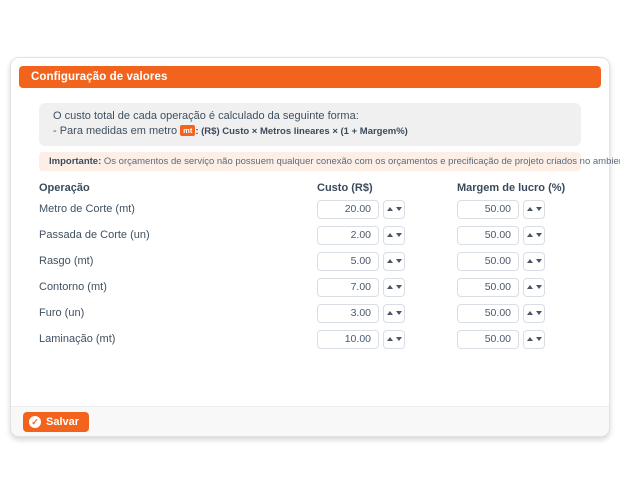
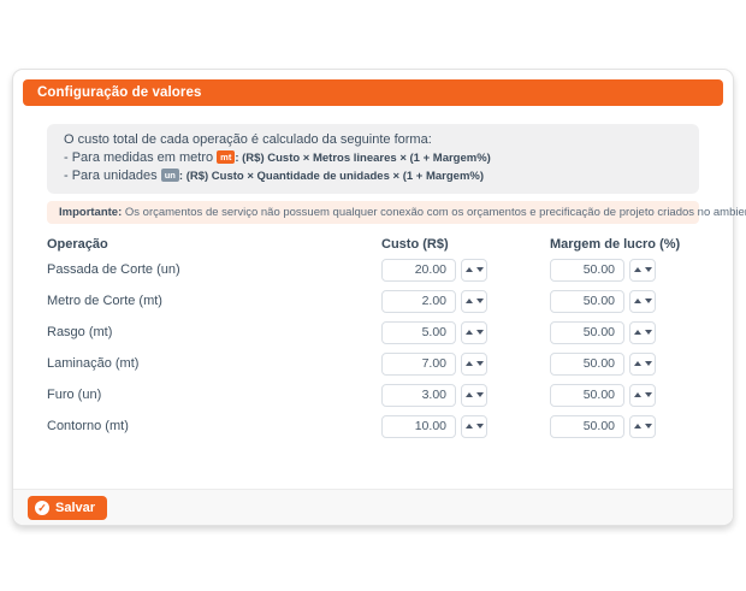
  Configuração de valores
  O custo total de cada operação é calculado da seguinte forma:
  - Para medidas em metro mt : (R$) Custo × Metros lineares × (1 + Margem%)
+ - Para unidades un : (R$) Custo × Quantidade de unidades × (1 + Margem%)
  Importante: Os orçamentos de serviço não possuem qualquer conexão com os orçamentos e precificação de projeto criados no ambie
  Operação
  Custo (R$)
  Margem de lucro (%)
- Metro de Corte (mt)
+ Passada de Corte (un)
  20.00
  50.00
- Passada de Corte (un)
+ Metro de Corte (mt)
  2.00
  50.00
  Rasgo (mt)
  5.00
  50.00
- Contorno (mt)
+ Laminação (mt)
  7.00
  50.00
  Furo (un)
  3.00
  50.00
- Laminação (mt)
+ Contorno (mt)
  10.00
  50.00
  ✓
  Salvar
